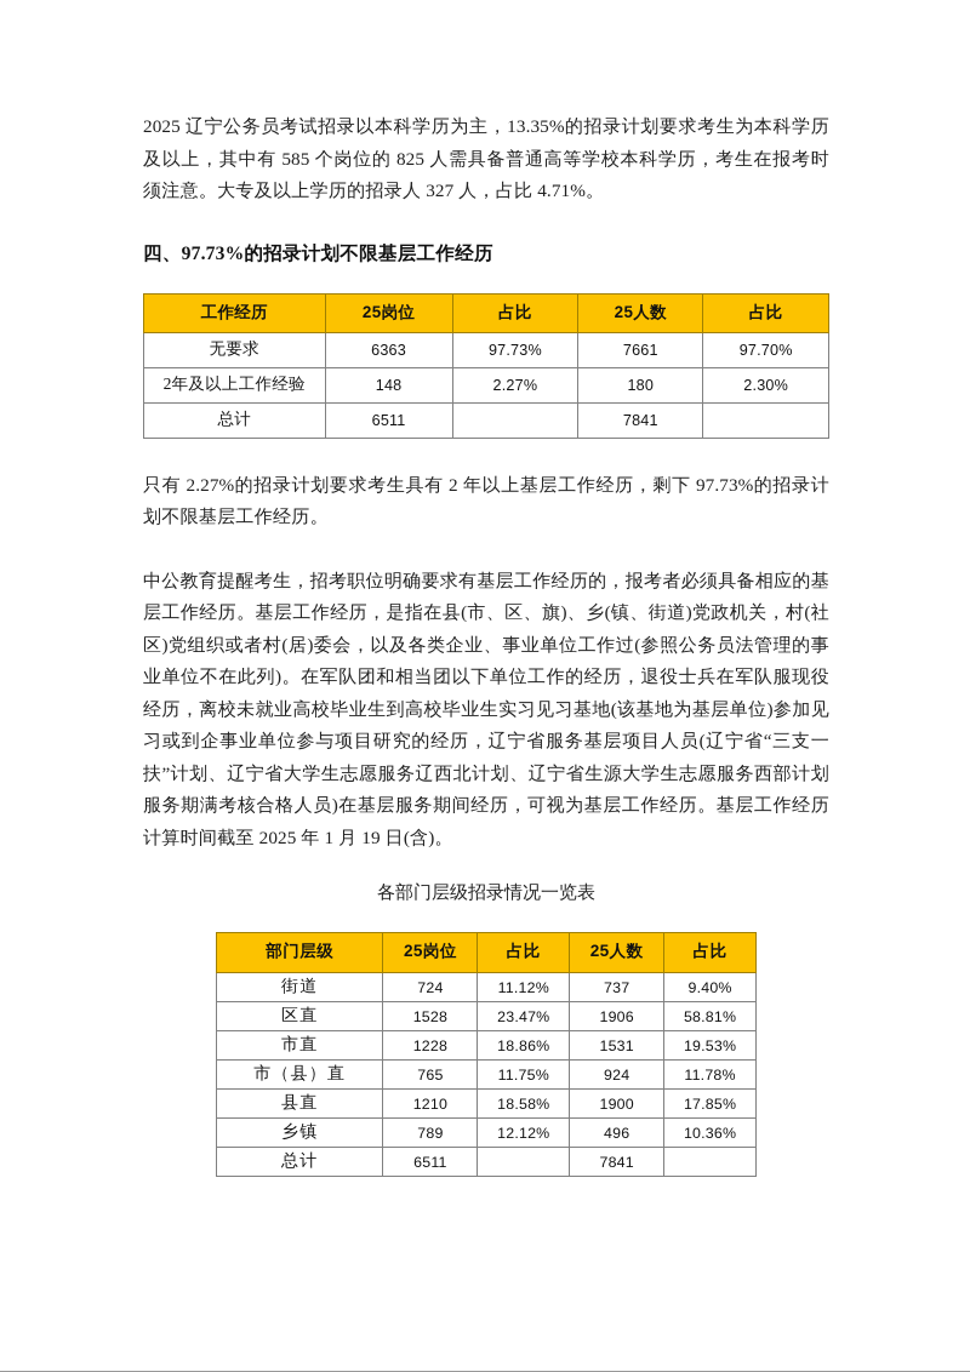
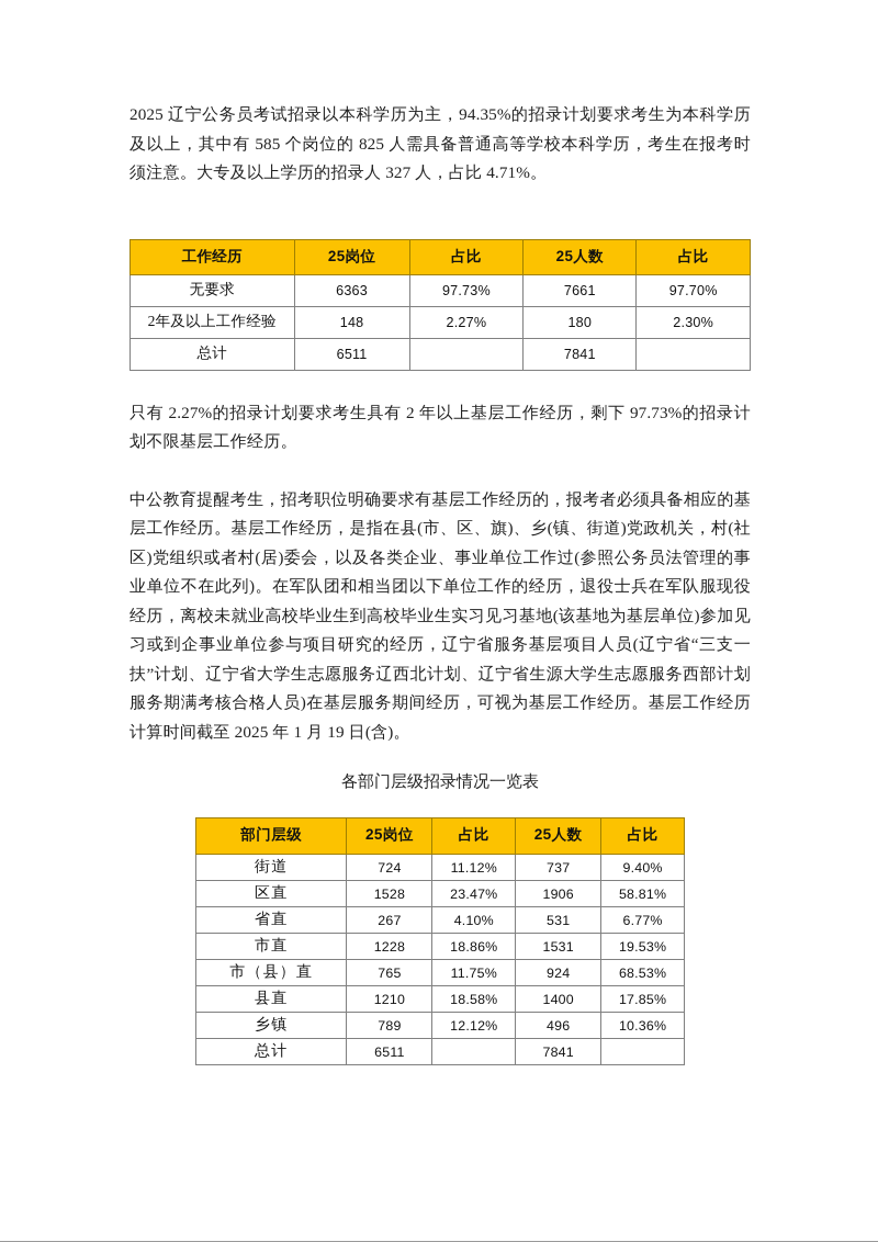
- 2025 辽宁公务员考试招录以本科学历为主，13.35%的招录计划要求考生为本科学历及以上，其中有 585 个岗位的 825 人需具备普通高等学校本科学历，考生在报考时须注意。大专及以上学历的招录人 327 人，占比 4.71%。
+ 2025 辽宁公务员考试招录以本科学历为主，94.35%的招录计划要求考生为本科学历及以上，其中有 585 个岗位的 825 人需具备普通高等学校本科学历，考生在报考时须注意。大专及以上学历的招录人 327 人，占比 4.71%。
- 四、97.73%的招录计划不限基层工作经历
  工作经历	25岗位	占比	25人数	占比
  无要求	6363	97.73%	7661	97.70%
  2年及以上工作经验	148	2.27%	180	2.30%
  总计	6511		7841
  只有 2.27%的招录计划要求考生具有 2 年以上基层工作经历，剩下 97.73%的招录计划不限基层工作经历。
  中公教育提醒考生，招考职位明确要求有基层工作经历的，报考者必须具备相应的基层工作经历。基层工作经历，是指在县(市、区、旗)、乡(镇、街道)党政机关，村(社区)党组织或者村(居)委会，以及各类企业、事业单位工作过(参照公务员法管理的事业单位不在此列)。在军队团和相当团以下单位工作的经历，退役士兵在军队服现役经历，离校未就业高校毕业生到高校毕业生实习见习基地(该基地为基层单位)参加见习或到企事业单位参与项目研究的经历，辽宁省服务基层项目人员(辽宁省“三支一扶”计划、辽宁省大学生志愿服务辽西北计划、辽宁省生源大学生志愿服务西部计划服务期满考核合格人员)在基层服务期间经历，可视为基层工作经历。基层工作经历计算时间截至 2025 年 1 月 19 日(含)。
  各部门层级招录情况一览表
  部门层级	25岗位	占比	25人数	占比
  街道	724	11.12%	737	9.40%
  区直	1528	23.47%	1906	58.81%
+ 省直	267	4.10%	531	6.77%
  市直	1228	18.86%	1531	19.53%
- 市（县）直	765	11.75%	924	11.78%
+ 市（县）直	765	11.75%	924	68.53%
- 县直	1210	18.58%	1900	17.85%
+ 县直	1210	18.58%	1400	17.85%
  乡镇	789	12.12%	496	10.36%
  总计	6511		7841
